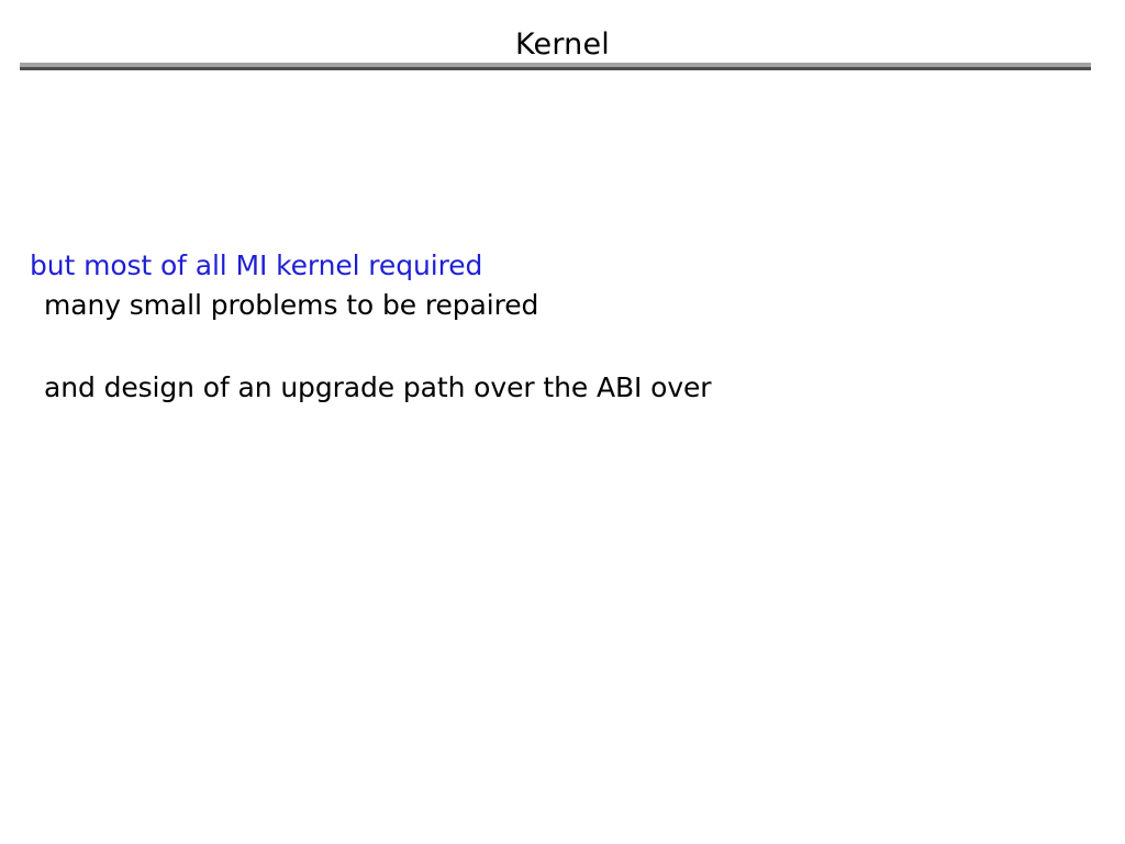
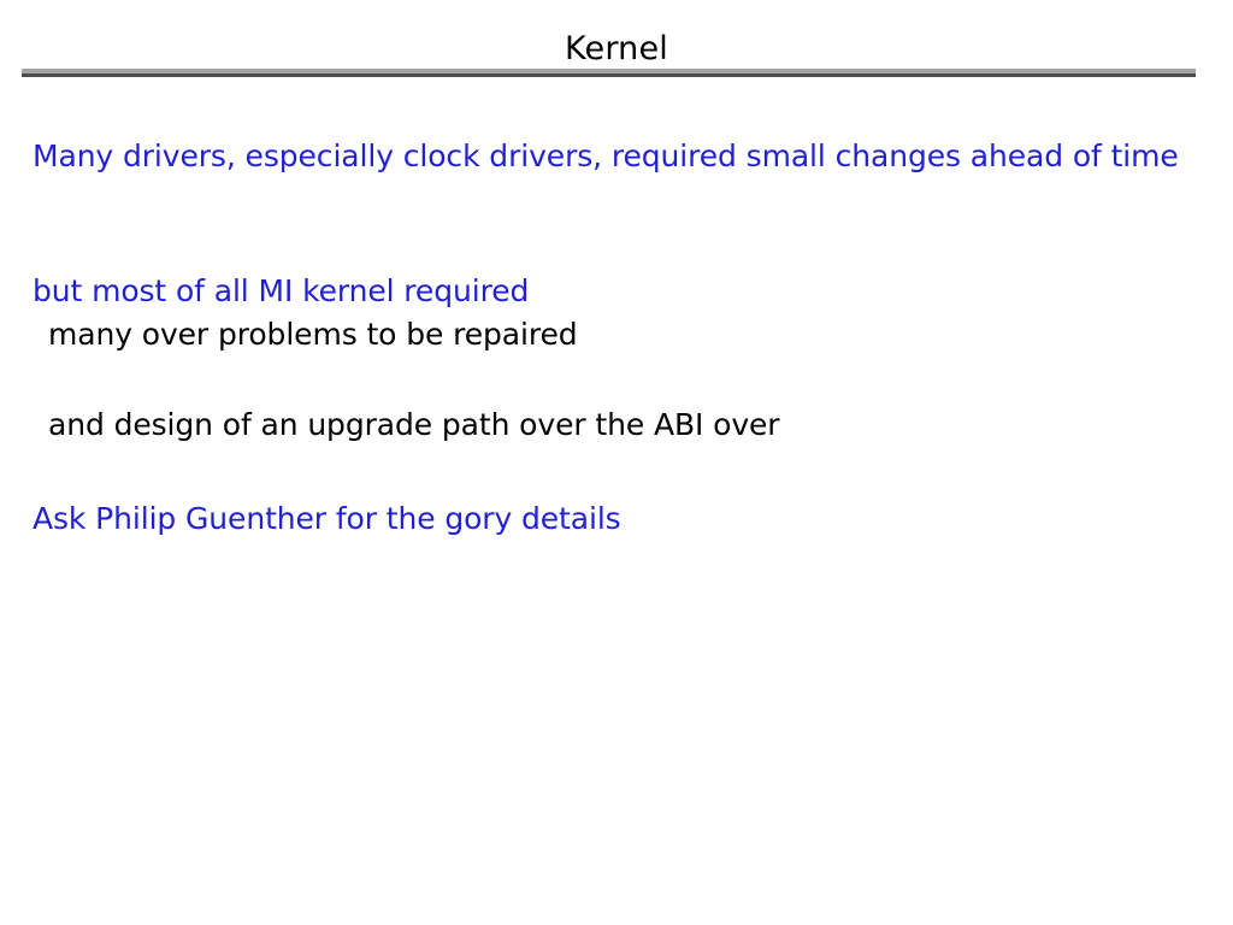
  Kernel
+ Many drivers, especially clock drivers, required small changes ahead of time
  but most of all MI kernel required
- many small problems to be repaired
+ many over problems to be repaired
  and design of an upgrade path over the ABI over
+ Ask Philip Guenther for the gory details
